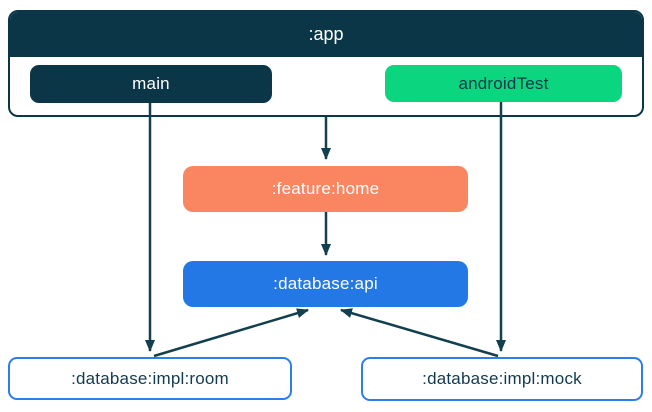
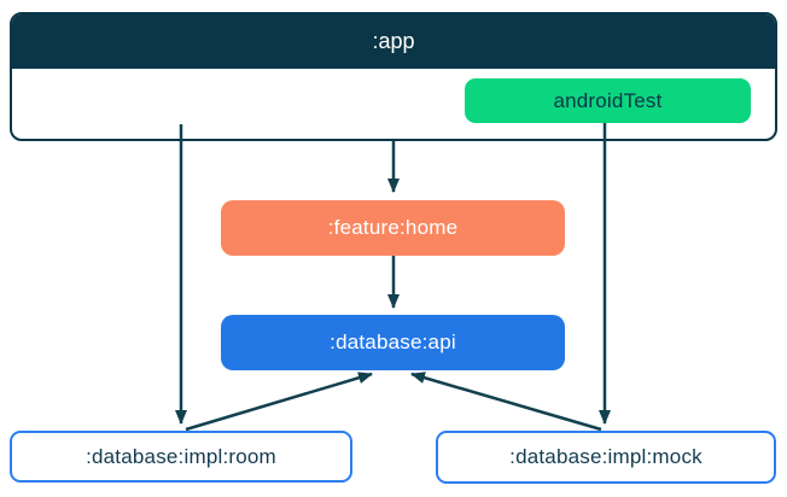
  :app
- main
  androidTest
  :feature:home
  :database:api
  :database:impl:room
  :database:impl:mock
